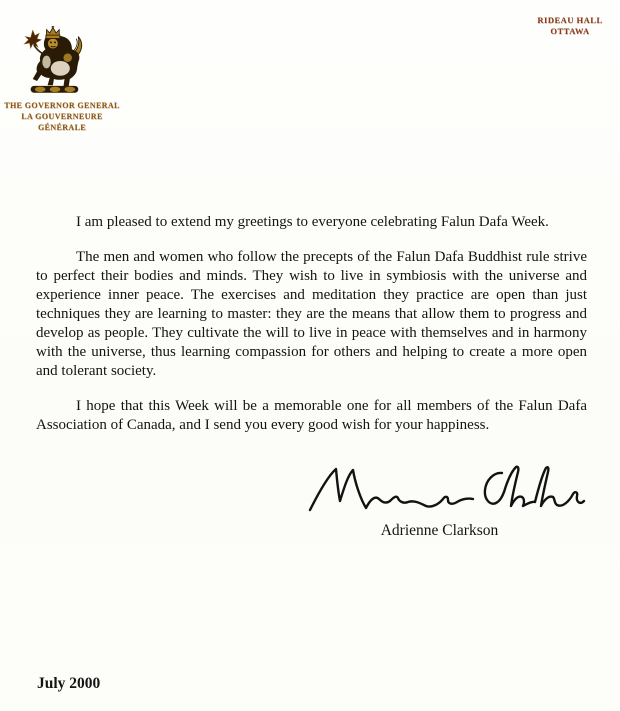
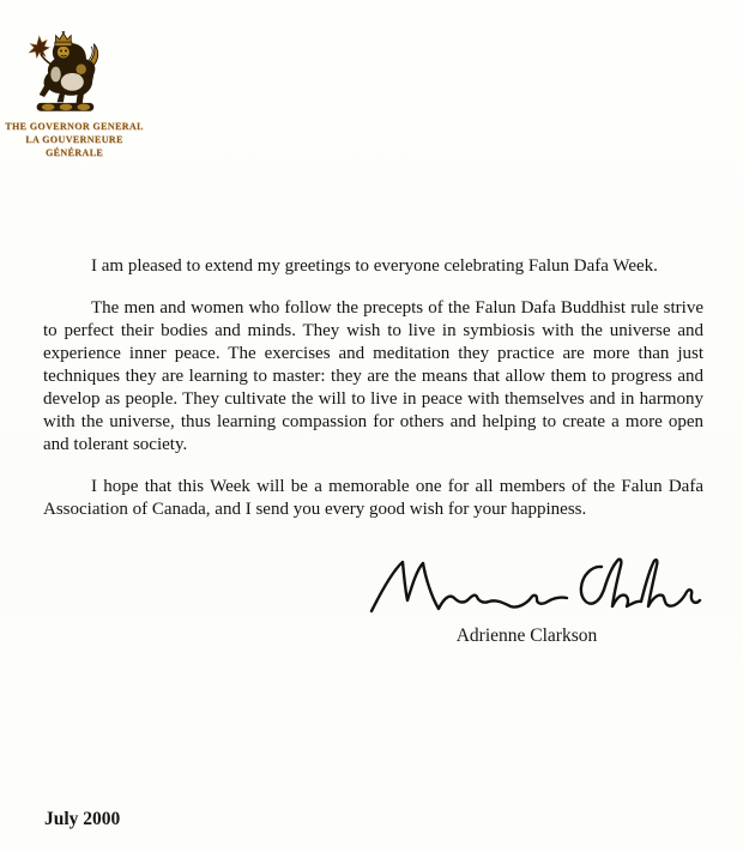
  THE GOVERNOR GENERAL
  LA GOUVERNEURE GÉNÉRALE
- RIDEAU HALL
- OTTAWA
  I am pleased to extend my greetings to everyone celebrating Falun Dafa Week.
- The men and women who follow the precepts of the Falun Dafa Buddhist rule strive to perfect their bodies and minds. They wish to live in symbiosis with the universe and experience inner peace. The exercises and meditation they practice are open than just techniques they are learning to master: they are the means that allow them to progress and develop as people. They cultivate the will to live in peace with themselves and in harmony with the universe, thus learning compassion for others and helping to create a more open and tolerant society.
+ The men and women who follow the precepts of the Falun Dafa Buddhist rule strive to perfect their bodies and minds. They wish to live in symbiosis with the universe and experience inner peace. The exercises and meditation they practice are more than just techniques they are learning to master: they are the means that allow them to progress and develop as people. They cultivate the will to live in peace with themselves and in harmony with the universe, thus learning compassion for others and helping to create a more open and tolerant society.
  I hope that this Week will be a memorable one for all members of the Falun Dafa Association of Canada, and I send you every good wish for your happiness.
  Adrienne Clarkson
  July 2000
